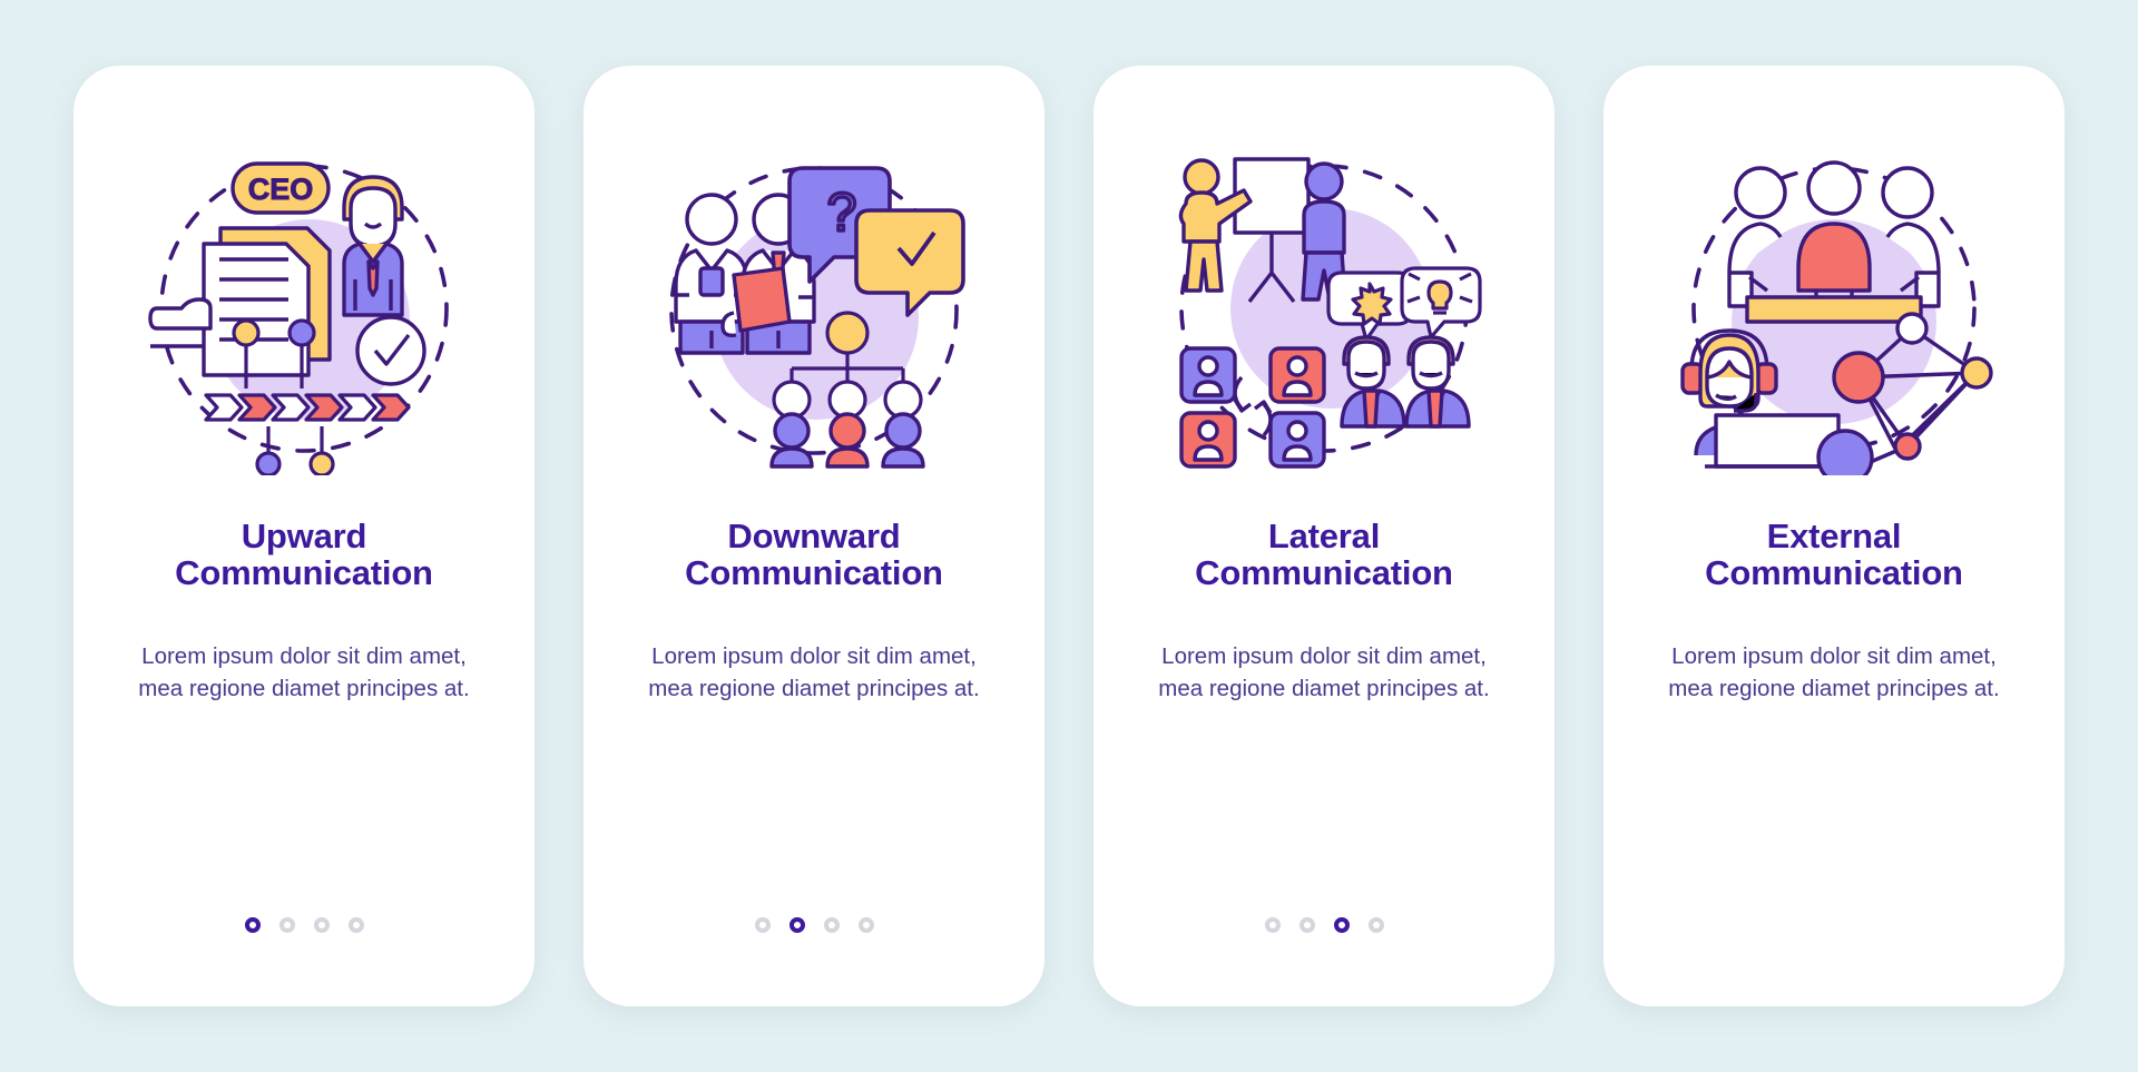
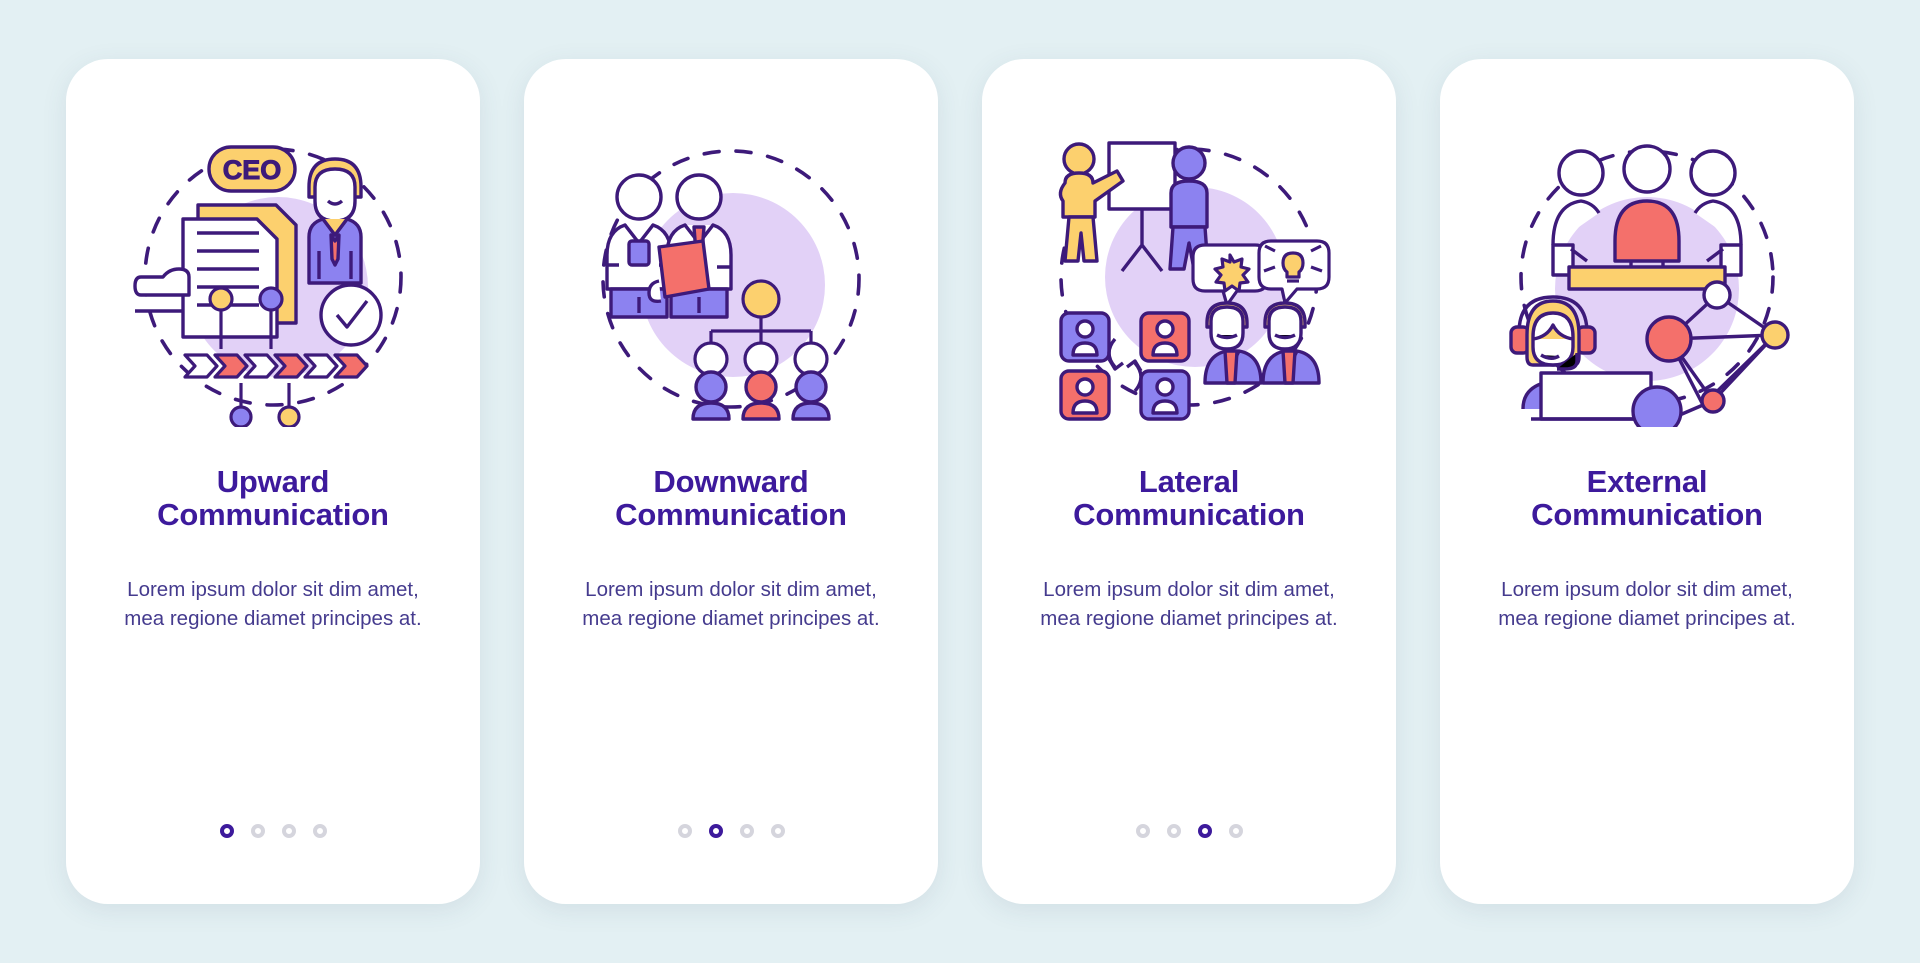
  CEO
  Upward
  Communication
  Lorem ipsum dolor sit dim amet, mea regione diamet principes at.
- ?
  Downward
  Communication
  Lorem ipsum dolor sit dim amet, mea regione diamet principes at.
  Lateral
  Communication
  Lorem ipsum dolor sit dim amet, mea regione diamet principes at.
  External
  Communication
  Lorem ipsum dolor sit dim amet, mea regione diamet principes at.
